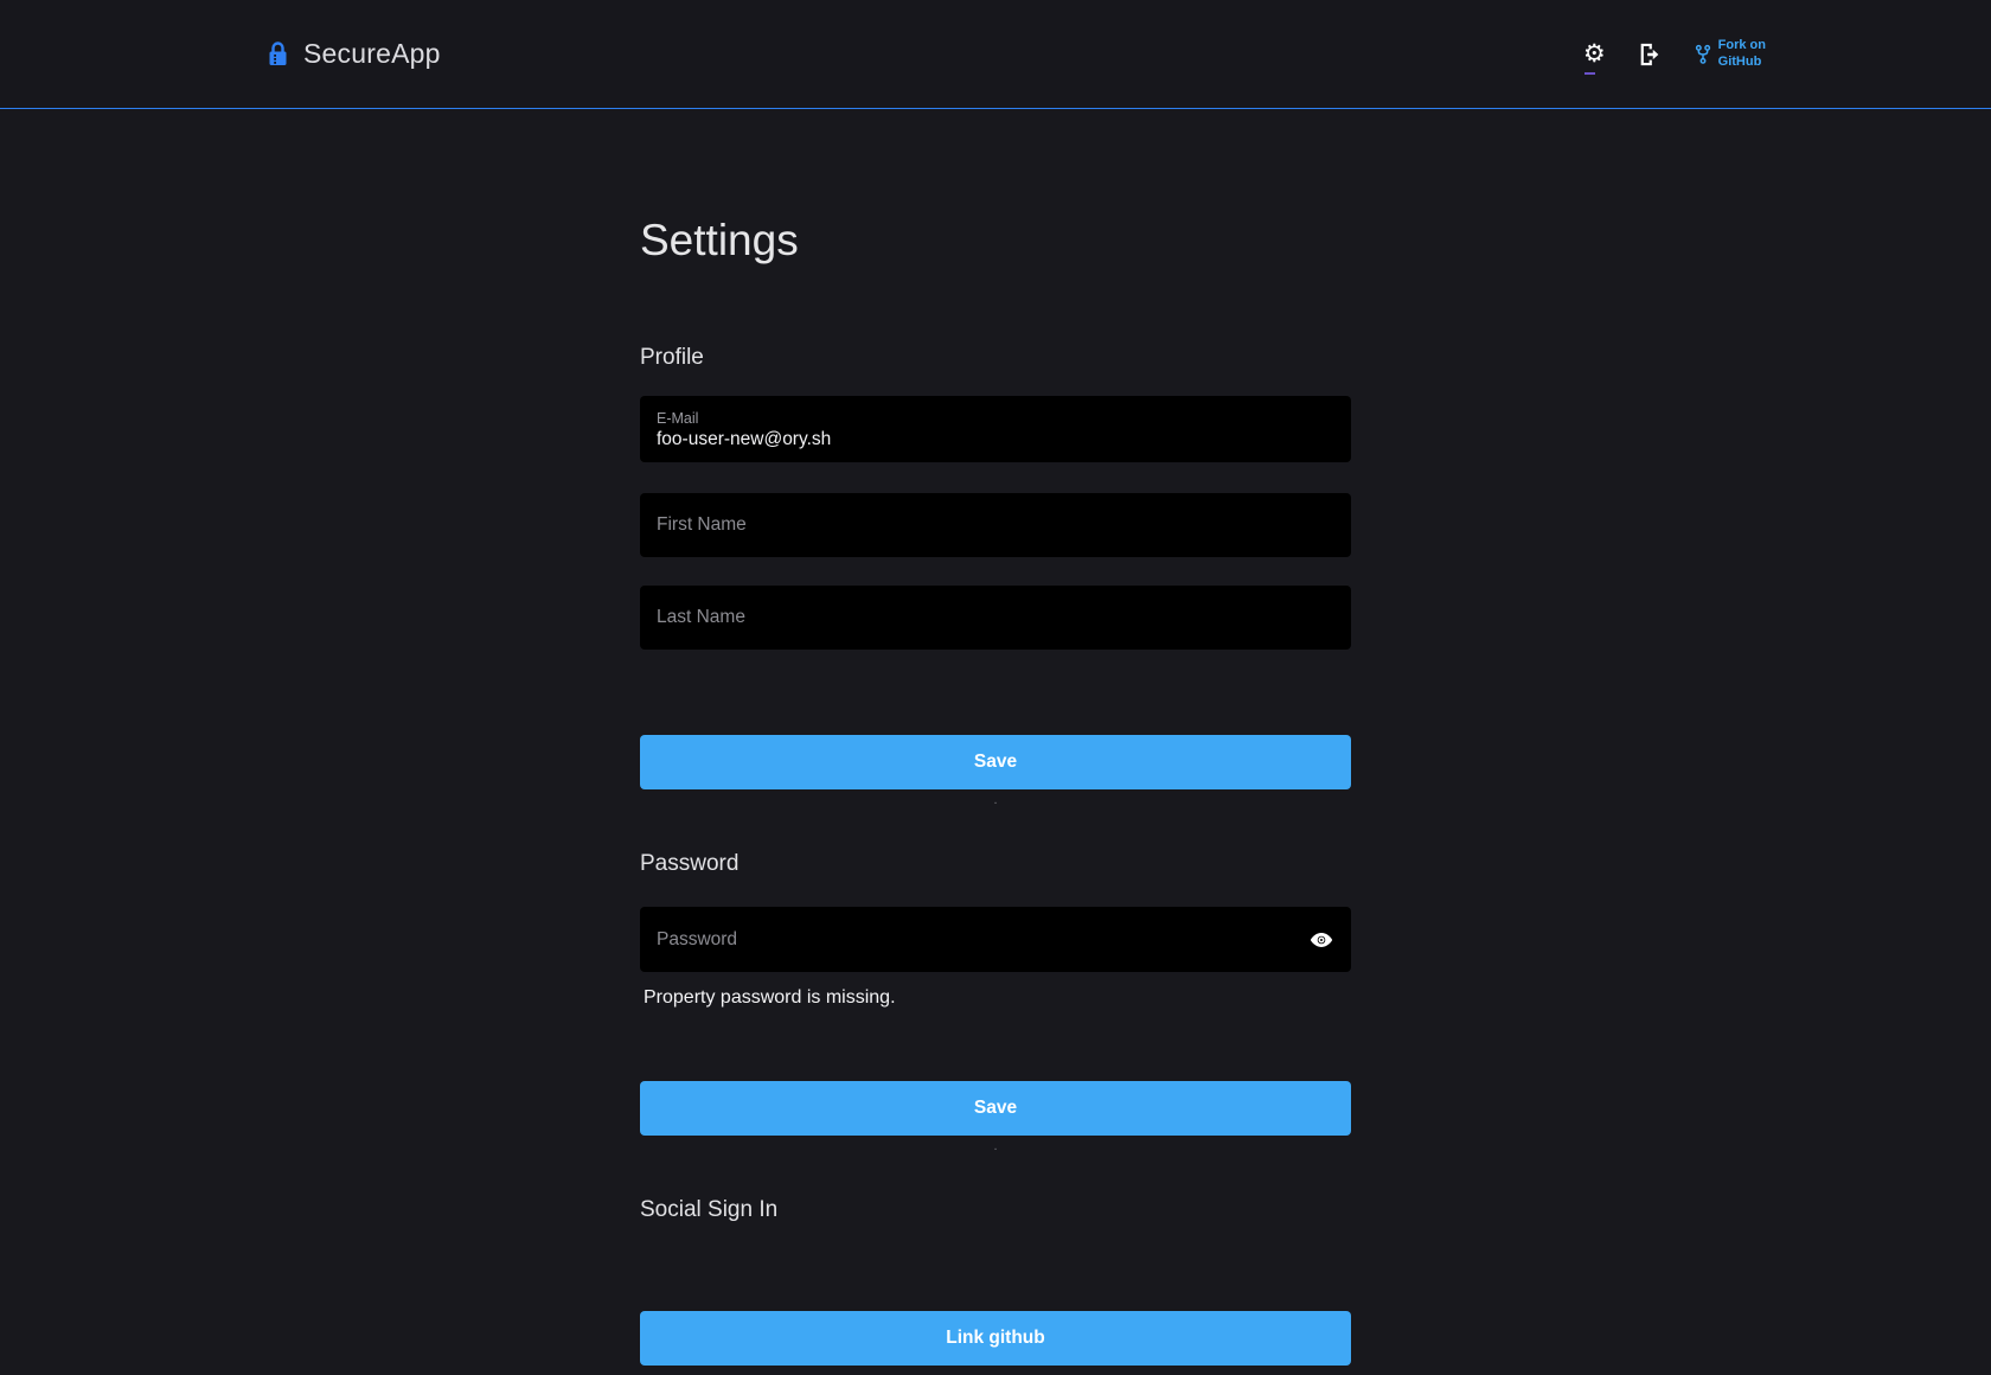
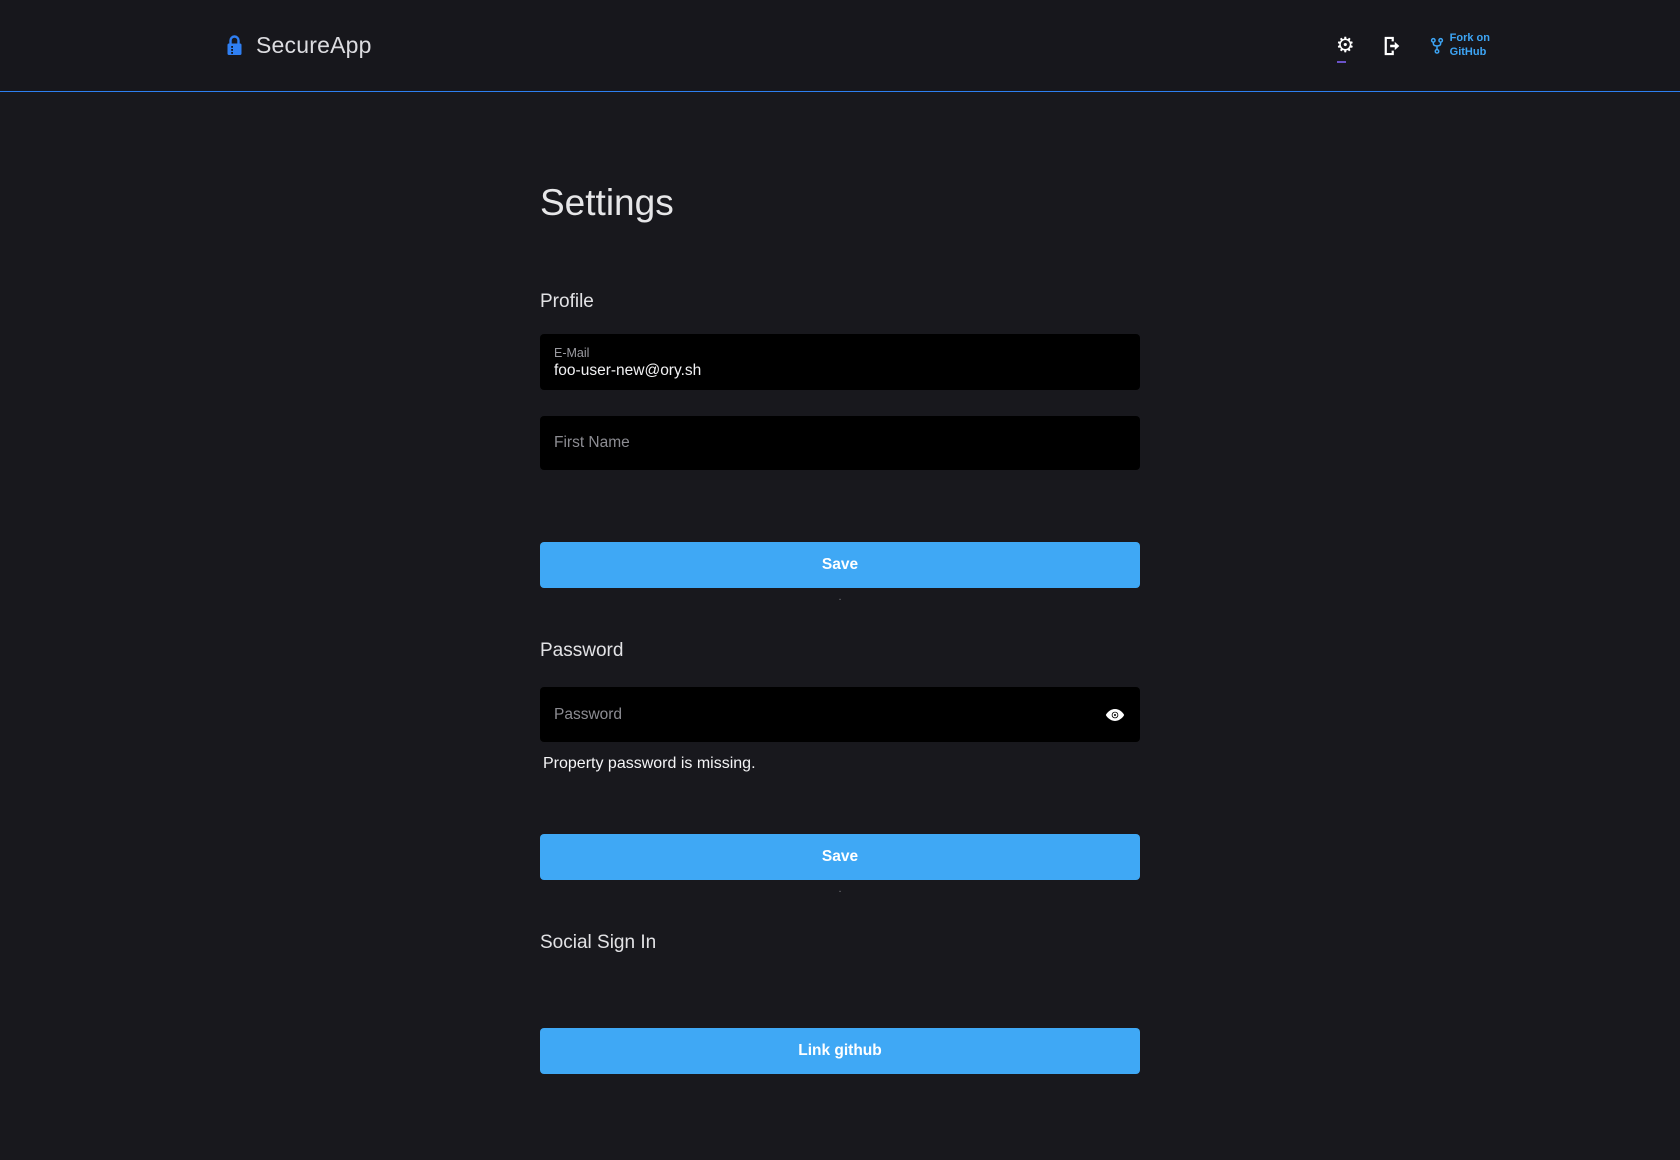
  SecureApp
  ⚙︎
  Fork on
  GitHub
  Settings
  Profile
  E-Mail
  foo-user-new@ory.sh
  First Name
- Last Name
  Save
  .
  Password
  Password
  Property password is missing.
  Save
  .
  Social Sign In
  Link github
